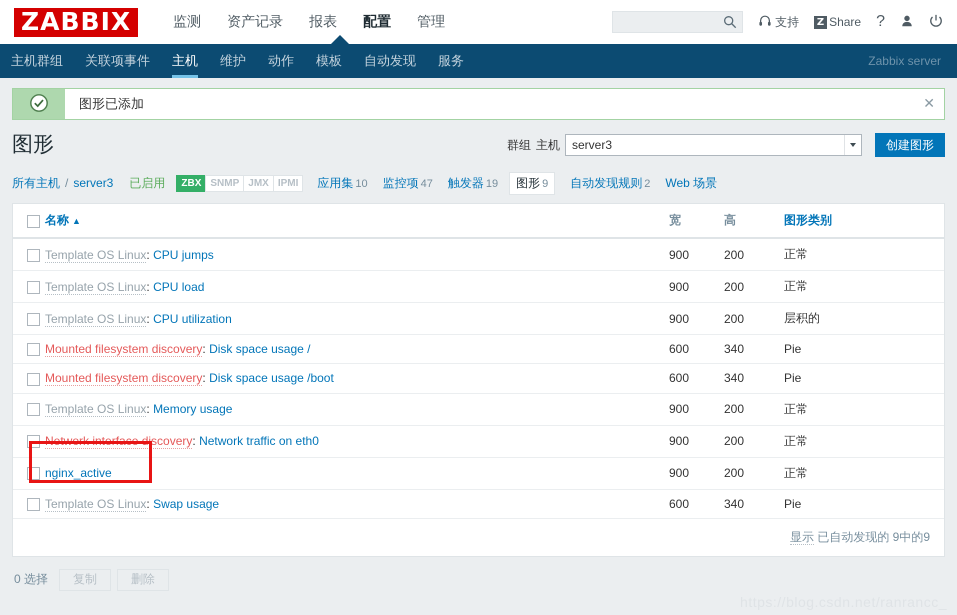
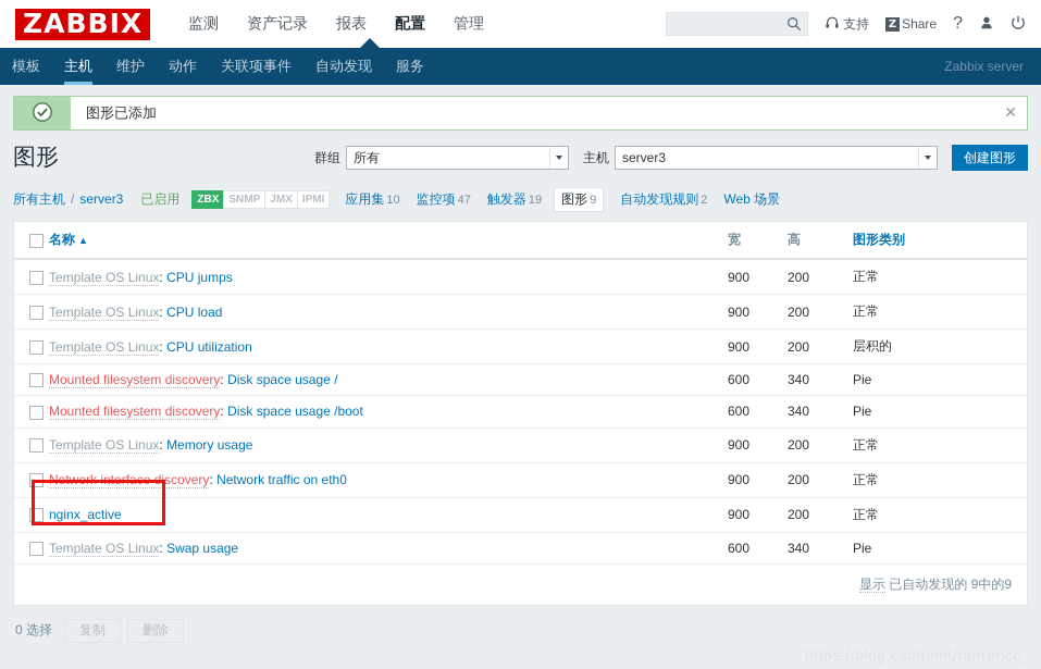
  ZABBIX
  监测
  资产记录
  报表
  配置
  管理
  支持
  Z
  Share
  ?
- 主机群组
- 关联项事件
+ 模板
  主机
  维护
  动作
- 模板
+ 关联项事件
  自动发现
  服务
  Zabbix server
  图形已添加
  ✕
  图形
  群组
+ 所有
  主机
  server3
  创建图形
  所有主机
  /
  server3
  已启用
  ZBX
  SNMP
  JMX
  IPMI
  应用集 10
  监控项 47
  触发器 19
  图形 9
  自动发现规则 2
  Web 场景
  	名称 ▲	宽	高	图形类别
  	Template OS Linux: CPU jumps	900	200	正常
  	Template OS Linux: CPU load	900	200	正常
  	Template OS Linux: CPU utilization	900	200	层积的
  	Mounted filesystem discovery: Disk space usage /	600	340	Pie
  	Mounted filesystem discovery: Disk space usage /boot	600	340	Pie
  	Template OS Linux: Memory usage	900	200	正常
  	Network interface discovery: Network traffic on eth0	900	200	正常
  	nginx_active	900	200	正常
  	Template OS Linux: Swap usage	600	340	Pie
  显示 已自动发现的 9中的9
  0 选择
  复制
  删除
